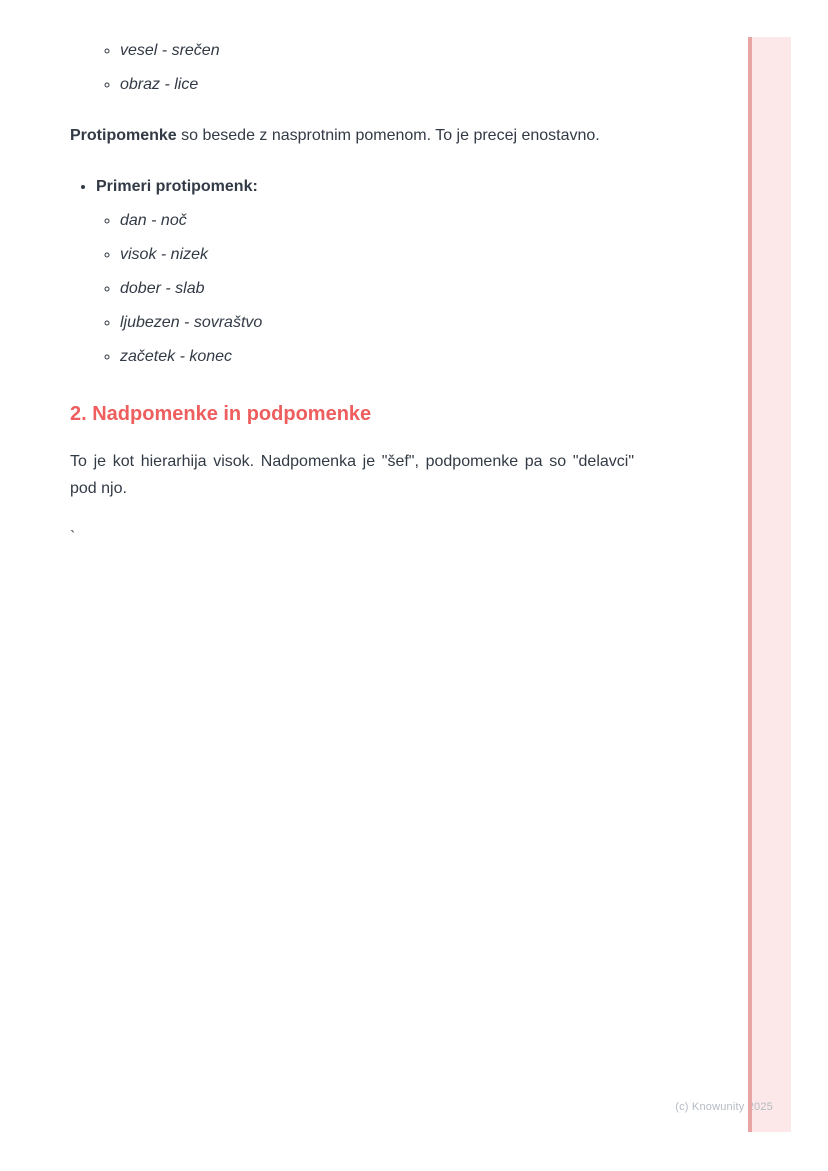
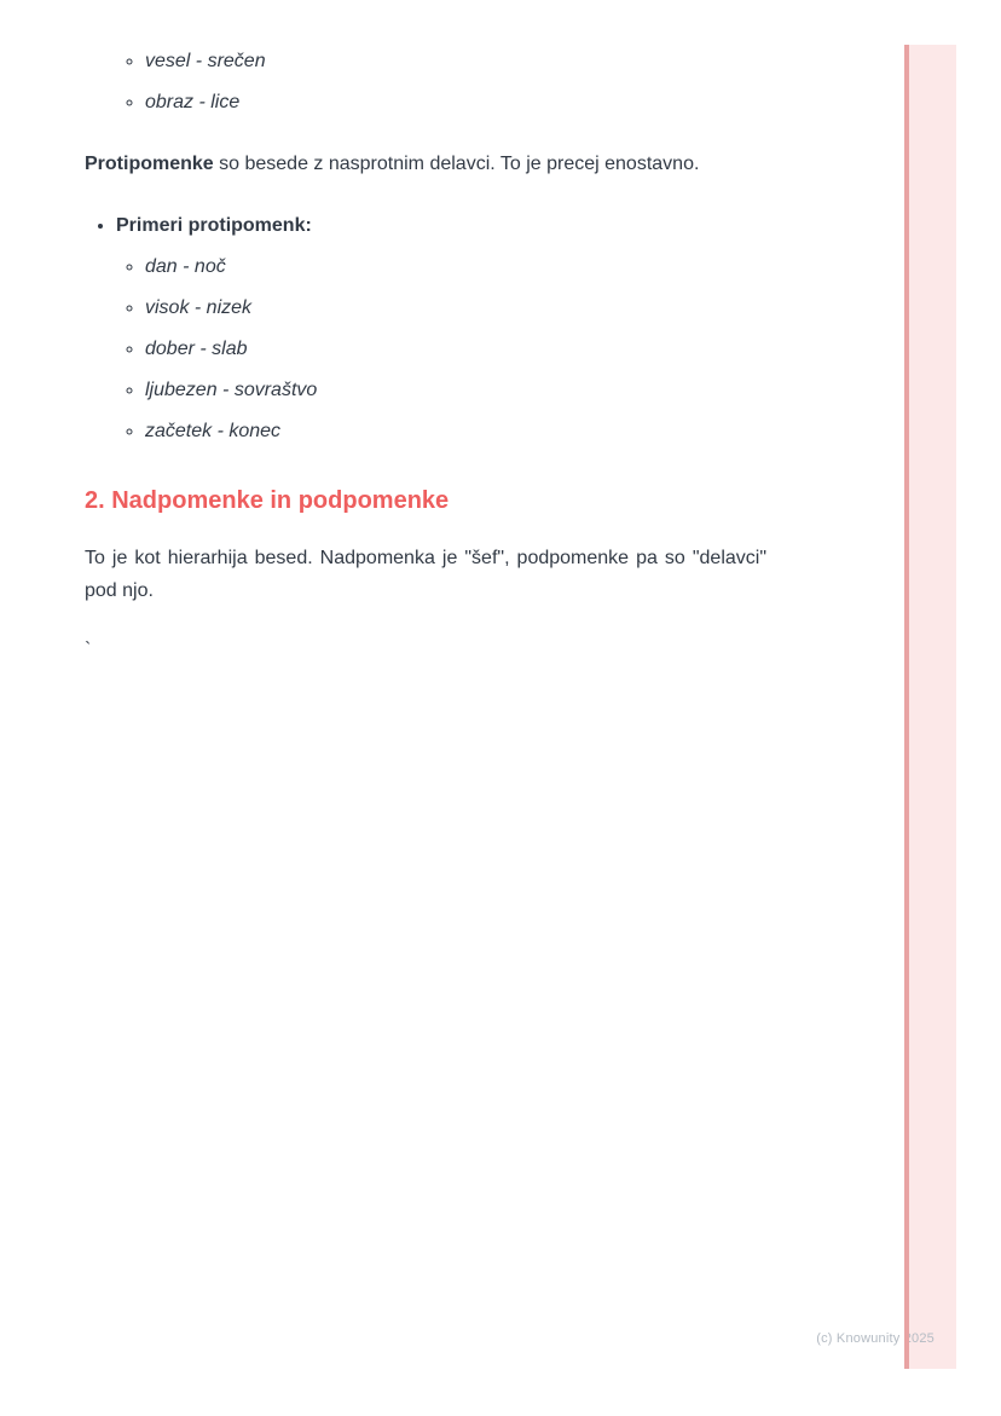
  (c) Knowunity025
  vesel - srečen
  obraz - lice
- Protipomenke so besede z nasprotnim pomenom. To je precej enostavno.
+ Protipomenke so besede z nasprotnim delavci. To je precej enostavno.
  Primeri protipomenk:
  dan - noč
  visok - nizek
  dober - slab
  ljubezen - sovraštvo
  začetek - konec
  2. Nadpomenke in podpomenke
- To je kot hierarhija visok. Nadpomenka je "šef", podpomenke pa so "delavci" pod njo.
+ To je kot hierarhija besed. Nadpomenka je "šef", podpomenke pa so "delavci" pod njo.
  `
